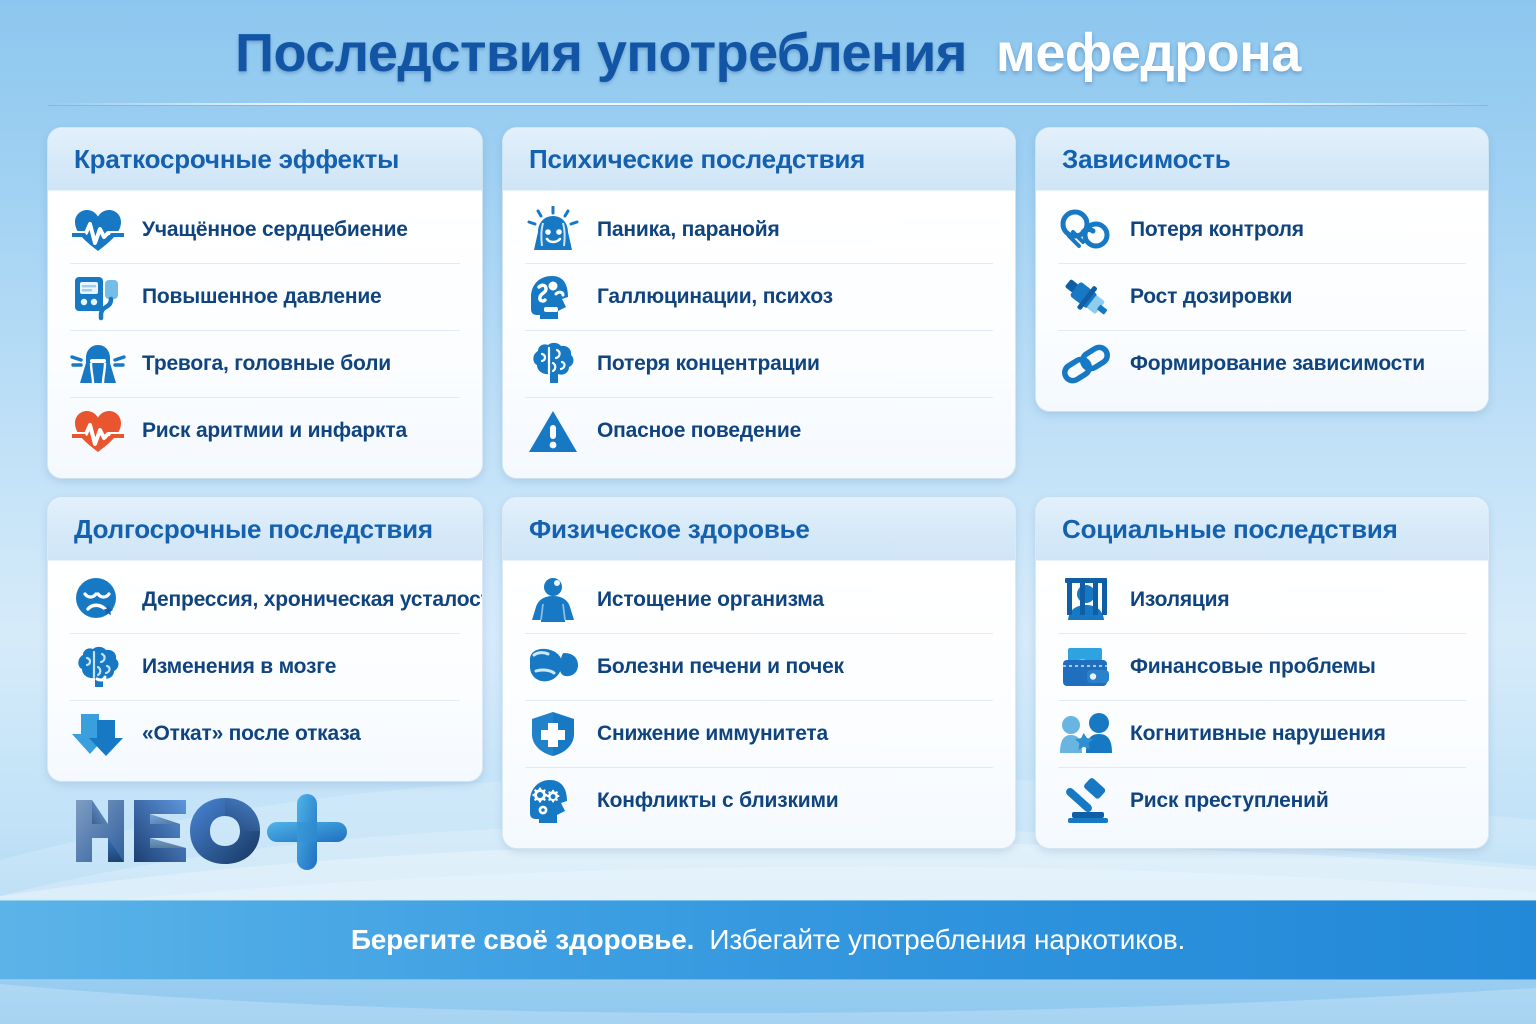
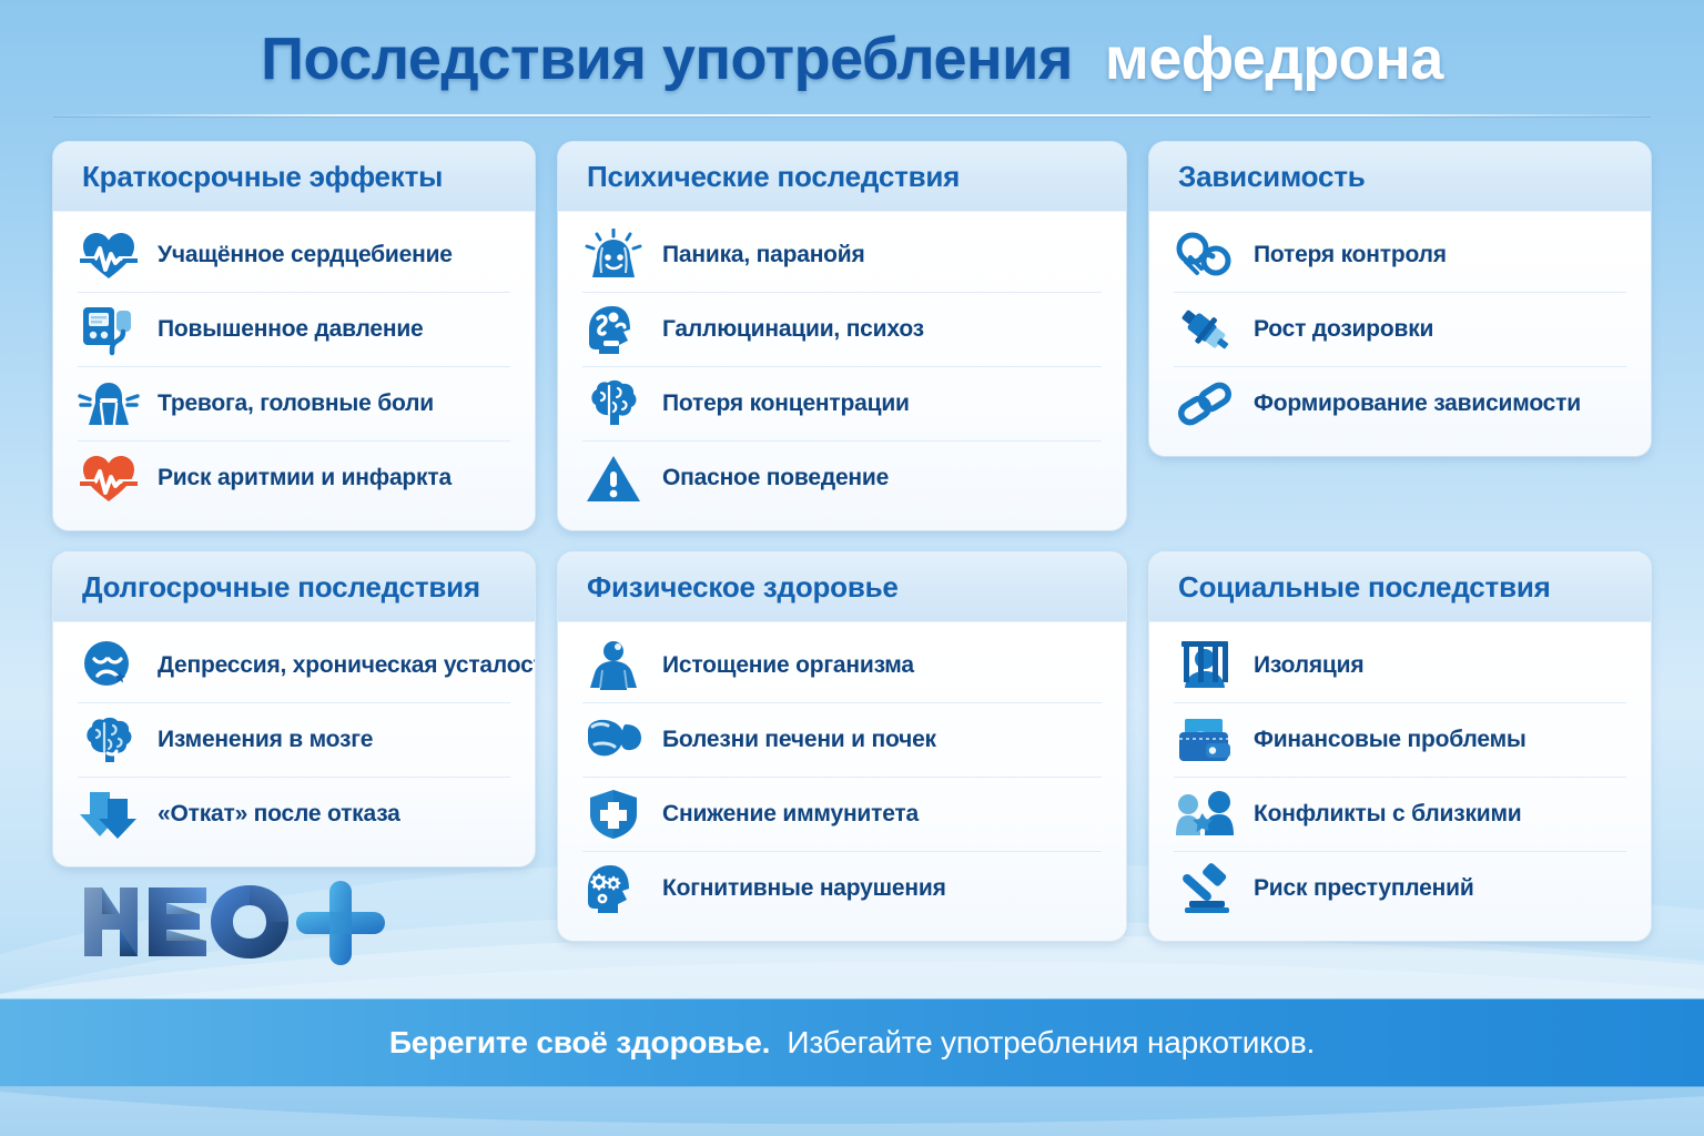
  Последствия употребления мефедрона
  Краткосрочные эффекты
  Учащённое сердцебиение
  Повышенное давление
  Тревога, головные боли
  Риск аритмии и инфаркта
  Психические последствия
  Паника, паранойя
  Галлюцинации, психоз
  Потеря концентрации
  Опасное поведение
  Зависимость
  Потеря контроля
  Рост дозировки
  Формирование зависимости
  Долгосрочные последствия
  Депрессия, хроническая усталос
  Изменения в мозге
  «Откат» после отказа
  Физическое здоровье
  Истощение организма
  Болезни печени и почек
  Снижение иммунитета
- Конфликты с близкими
+ Когнитивные нарушения
  Социальные последствия
  Изоляция
  Финансовые проблемы
- Когнитивные нарушения
+ Конфликты с близкими
  Риск преступлений
  Берегите своё здоровье. Избегайте употребления наркотиков.
